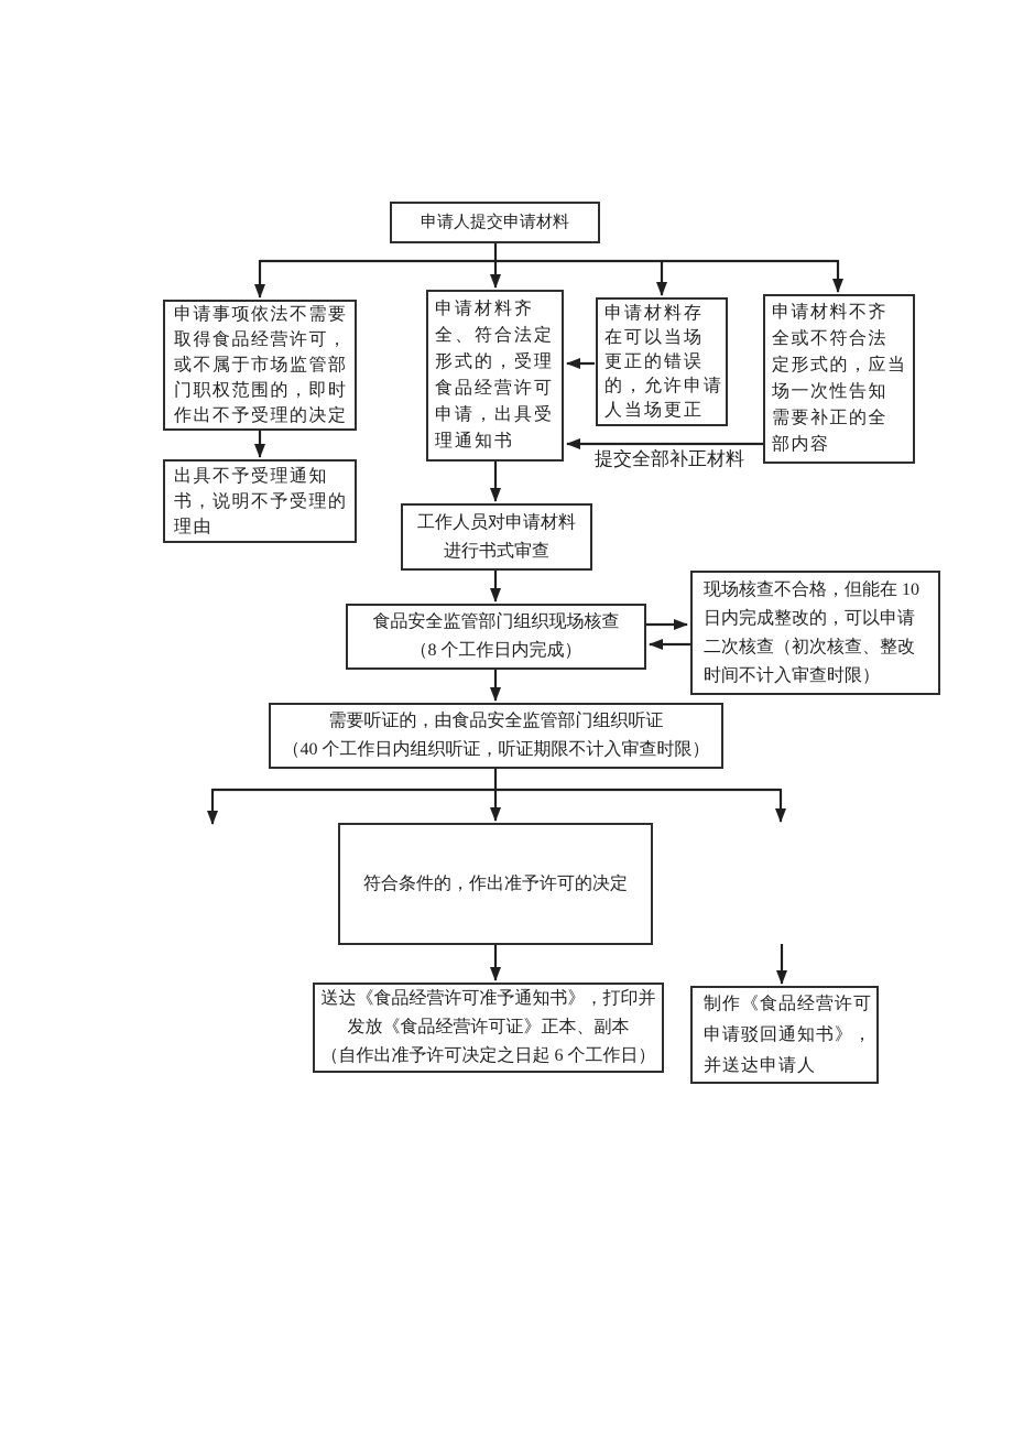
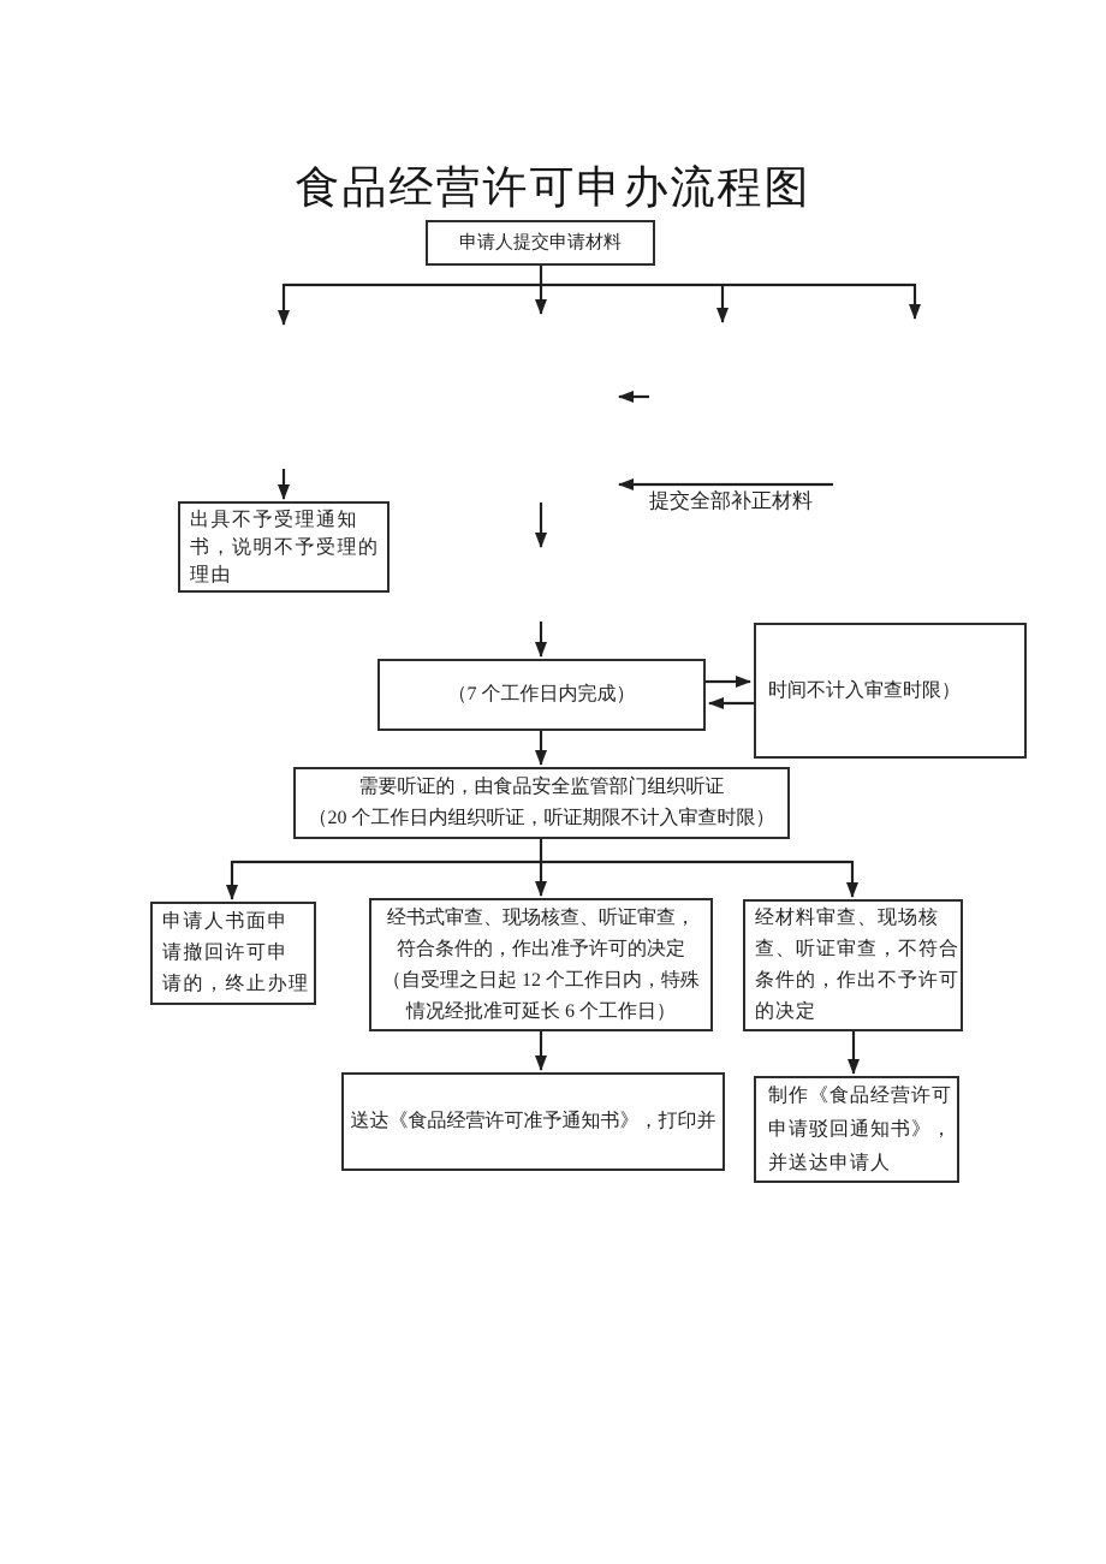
+ 食品经营许可申办流程图
  申请人提交申请材料
- 申请事项依法不需要
- 取得食品经营许可，
- 或不属于市场监管部
- 门职权范围的，即时
- 作出不予受理的决定
  出具不予受理通知
  书，说明不予受理的
  理由
- 申请材料齐
- 全、符合法定
- 形式的，受理
- 食品经营许可
- 申请，出具受
- 理通知书
- 申请材料存
- 在可以当场
- 更正的错误
- 的，允许申请
- 人当场更正
- 申请材料不齐
- 全或不符合法
- 定形式的，应当
- 场一次性告知
- 需要补正的全
- 部内容
  提交全部补正材料
- 工作人员对申请材料
- 进行书式审查
- 食品安全监管部门组织现场核查
- （8 个工作日内完成）
+ （7 个工作日内完成）
- 现场核查不合格，但能在 10
- 日内完成整改的，可以申请
- 二次核查（初次核查、整改
  时间不计入审查时限）
  需要听证的，由食品安全监管部门组织听证
- （40 个工作日内组织听证，听证期限不计入审查时限）
+ （20 个工作日内组织听证，听证期限不计入审查时限）
+ 申请人书面申
+ 请撤回许可申
+ 请的，终止办理
+ 经书式审查、现场核查、听证审查，
  符合条件的，作出准予许可的决定
+ （自受理之日起 12 个工作日内，特殊
+ 情况经批准可延长 6 个工作日）
+ 经材料审查、现场核
+ 查、听证审查，不符合
+ 条件的，作出不予许可
+ 的决定
  送达《食品经营许可准予通知书》，打印并
- 发放《食品经营许可证》正本、副本
- （自作出准予许可决定之日起 6 个工作日）
  制作《食品经营许可
  申请驳回通知书》，
  并送达申请人
